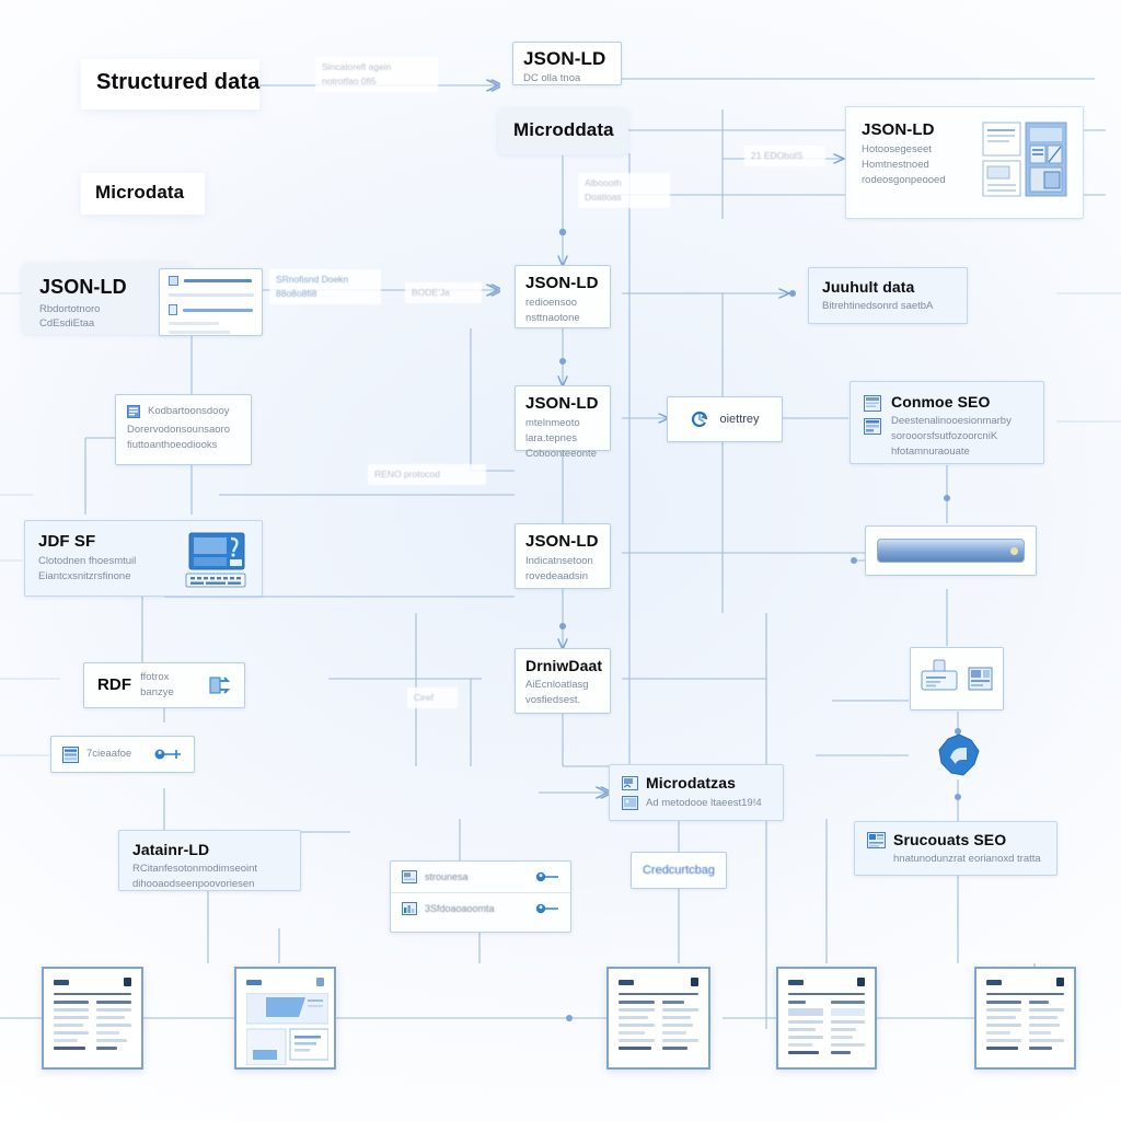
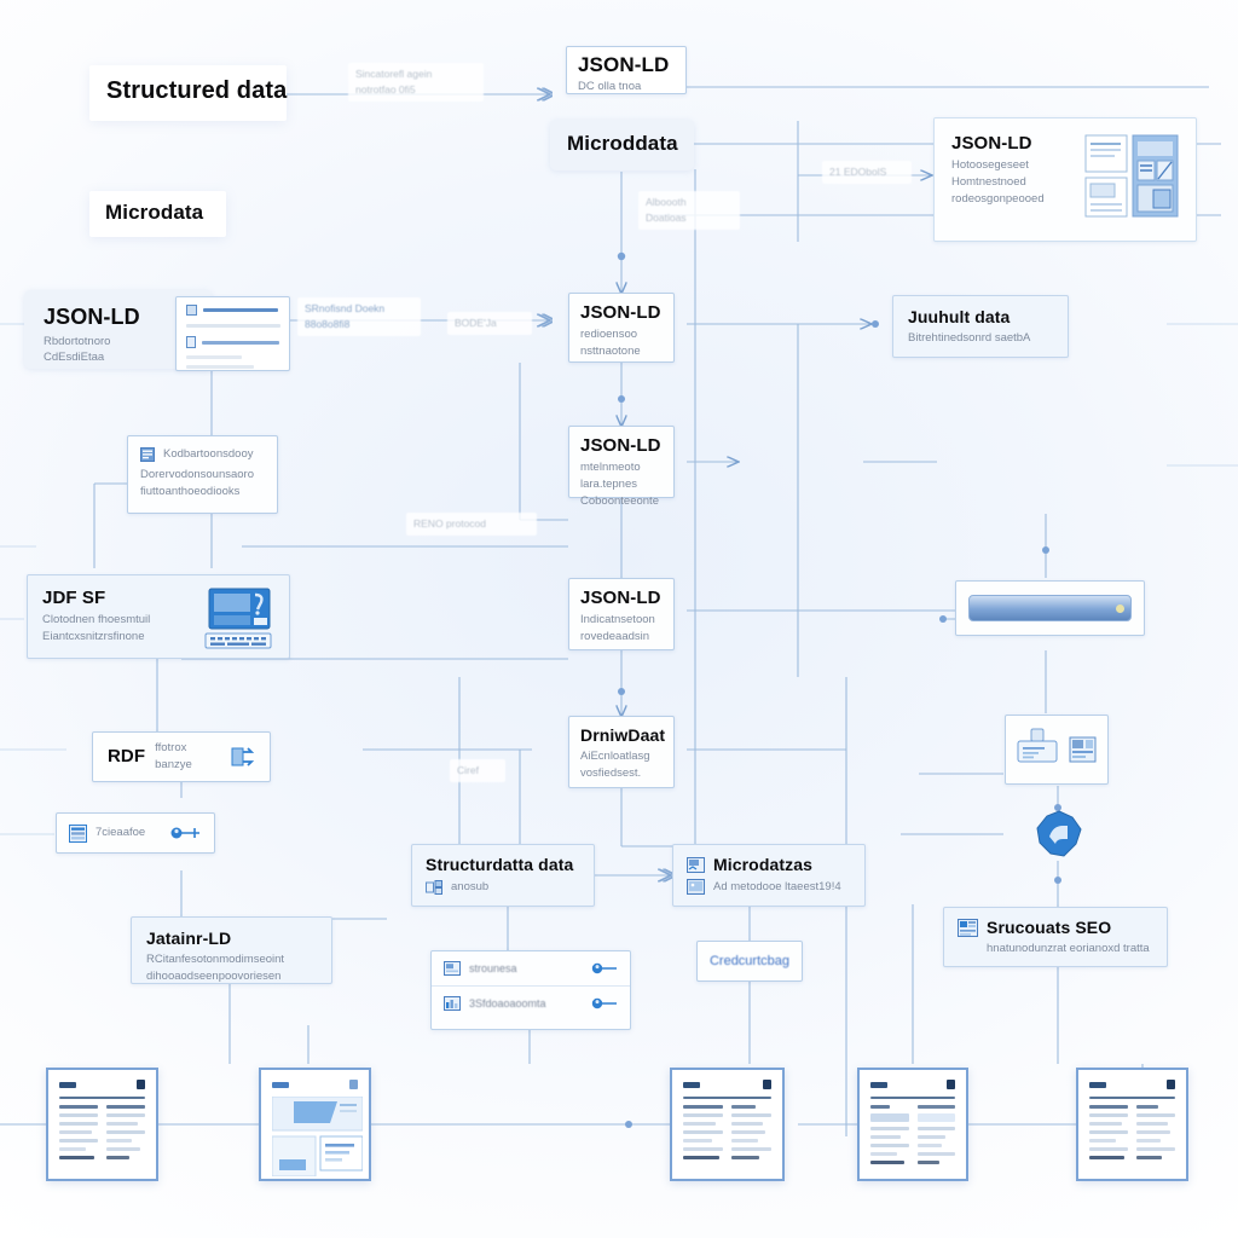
  Sincatorefl agein
  notrotfao 0fi5
  Alboooth
  Doatioas
  21 EDObolS
  SRnofisnd Doekn
  88o8o8fi8
  BODE'Ja
  RENO protocod
  Ciref
  Structured data
  Microdata
  JSON-LD
  DC olla tnoa
  Microddata
  JSON-LD
  Hotoosegeseet
  Homtnestnoed
  rodeosgonpeooed
  JSON-LD
  Rbdortotnoro
  CdEsdiEtaa
  Kodbartoonsdooy
  Dorervodonsounsaoro
  fiuttoanthoeodiooks
  JSON-LD
  redioensoo
  nsttnaotone
  JSON-LD
  mtelnmeoto
  lara.tepnes
  Coboonteeonte
  JSON-LD
  Indicatnsetoon
  rovedeaadsin
  DrniwDaat
  AiEcnloatlasg
  vosfiedsest.
  Juuhult data
  Bitrehtinedsonrd saetbA
- Conmoe SEO
- Deestenalinooesionmarby
- sorooorsfsutfozoorcniK
- hfotamnuraouate
- oiettrey
  JDF SF
  Clotodnen fhoesmtuil
  Eiantcxsnitzrsfinone
  RDF
  ffotrox banzye
  7cieaafoe
  Jatainr-LD
  RCitanfesotonmodimseoint
  dihooaodseenpoovoriesen
+ Structurdatta data
+ anosub
  strounesa
  3Sfdoaoaoomta
  Microdatzas
  Ad metodooe ltaeest19!4
  Credcurtcbag
  Srucouats SEO
  hnatunodunzrat eorianoxd tratta
